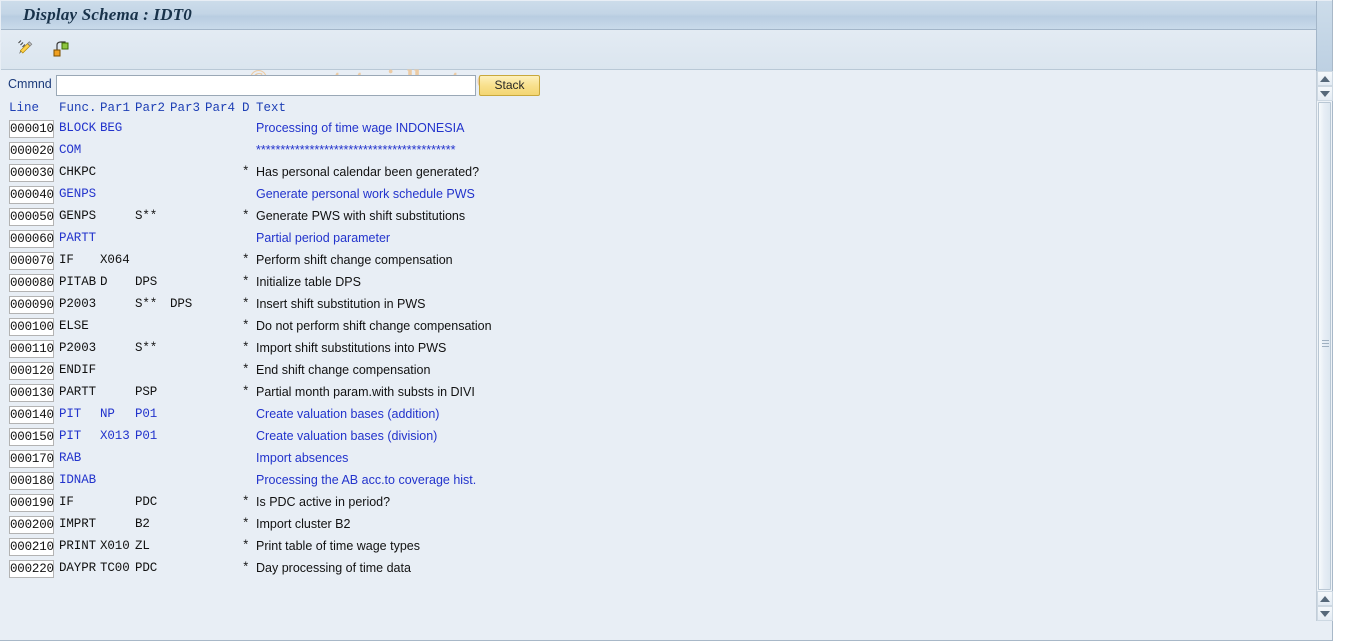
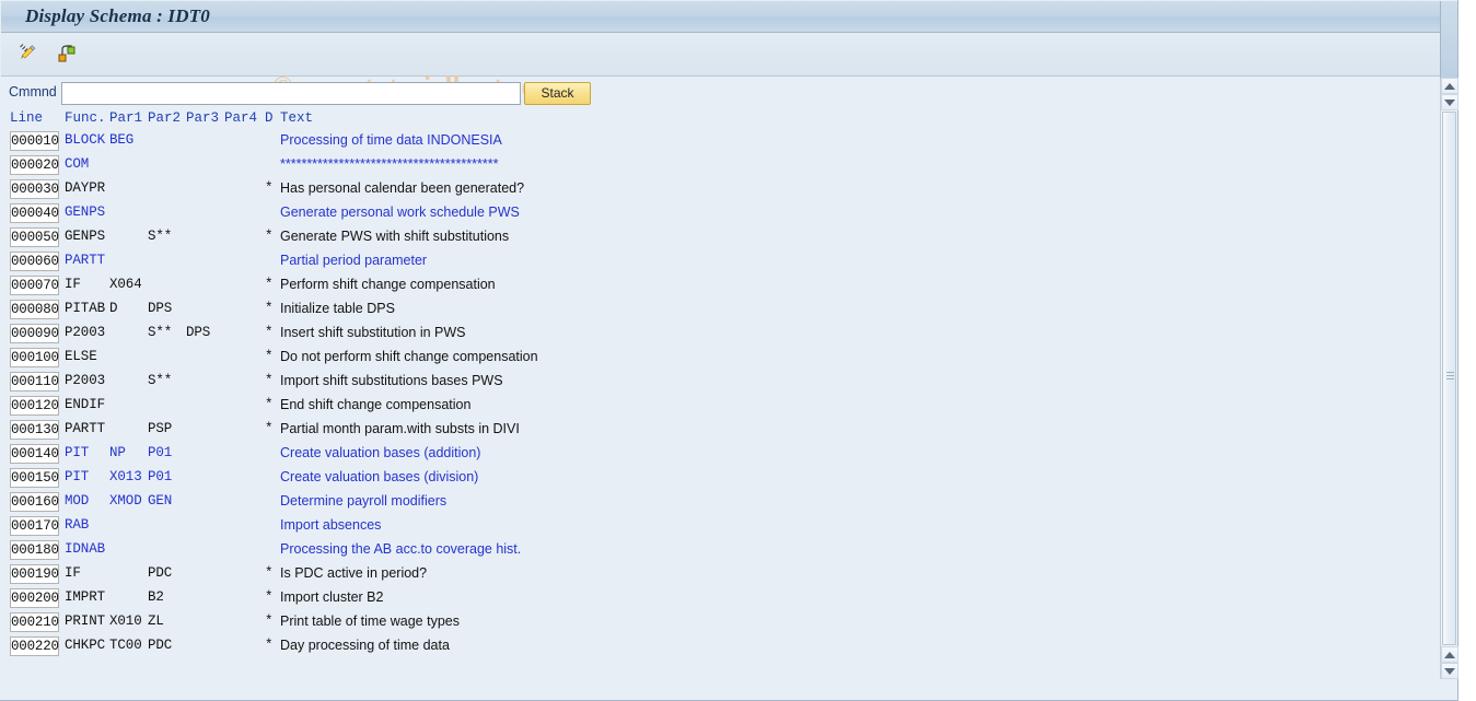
  Display Schema : IDT0
  Cmmnd
  Stack
  Line
  Func.
  Par1
  Par2
  Par3
  Par4
  D
  Text
  000010
  BLOCK
  BEG
- Processing of time wage INDONESIA
+ Processing of time data INDONESIA
  000020
  COM
  *****************************************
  000030
- CHKPC
+ DAYPR
  *
  Has personal calendar been generated?
  000040
  GENPS
  Generate personal work schedule PWS
  000050
  GENPS
  S**
  *
  Generate PWS with shift substitutions
  000060
  PARTT
  Partial period parameter
  000070
  IF
  X064
  *
  Perform shift change compensation
  000080
  PITAB
  D
  DPS
  *
  Initialize table DPS
  000090
  P2003
  S**
  DPS
  *
  Insert shift substitution in PWS
  000100
  ELSE
  *
  Do not perform shift change compensation
  000110
  P2003
  S**
  *
- Import shift substitutions into PWS
+ Import shift substitutions bases PWS
  000120
  ENDIF
  *
  End shift change compensation
  000130
  PARTT
  PSP
  *
  Partial month param.with substs in DIVI
  000140
  PIT
  NP
  P01
  Create valuation bases (addition)
  000150
  PIT
  X013
  P01
  Create valuation bases (division)
+ 000160
+ MOD
+ XMOD
+ GEN
+ Determine payroll modifiers
  000170
  RAB
  Import absences
  000180
  IDNAB
  Processing the AB acc.to coverage hist.
  000190
  IF
  PDC
  *
  Is PDC active in period?
  000200
  IMPRT
  B2
  *
  Import cluster B2
  000210
  PRINT
  X010
  ZL
  *
  Print table of time wage types
  000220
- DAYPR
+ CHKPC
  TC00
  PDC
  *
  Day processing of time data
